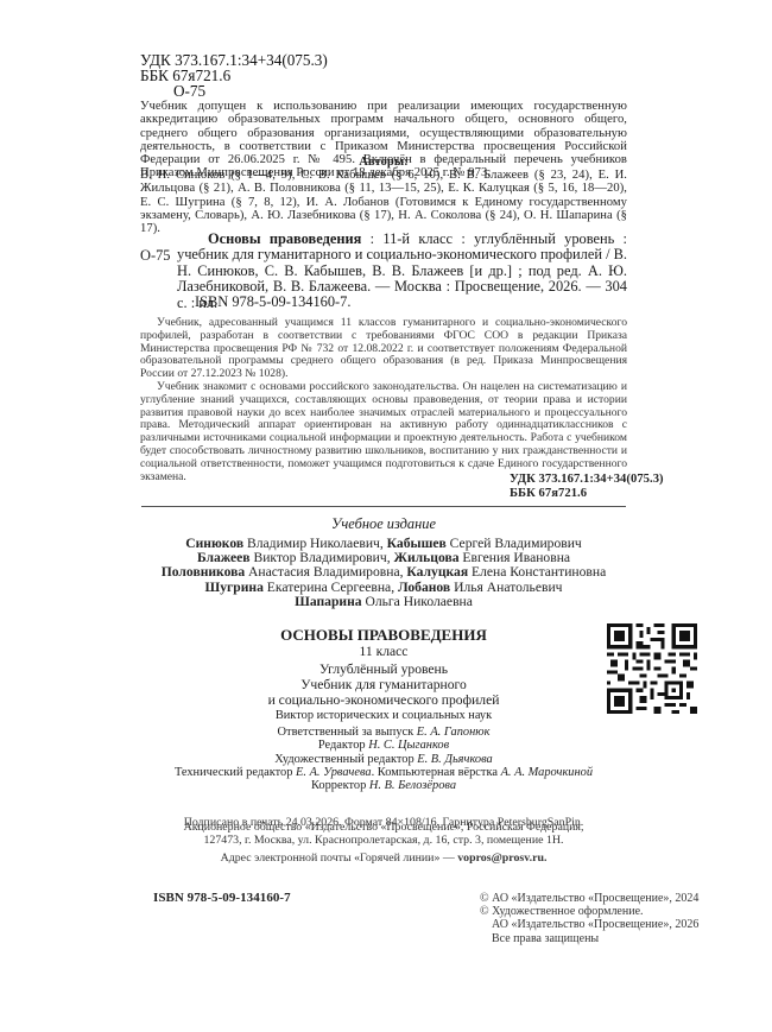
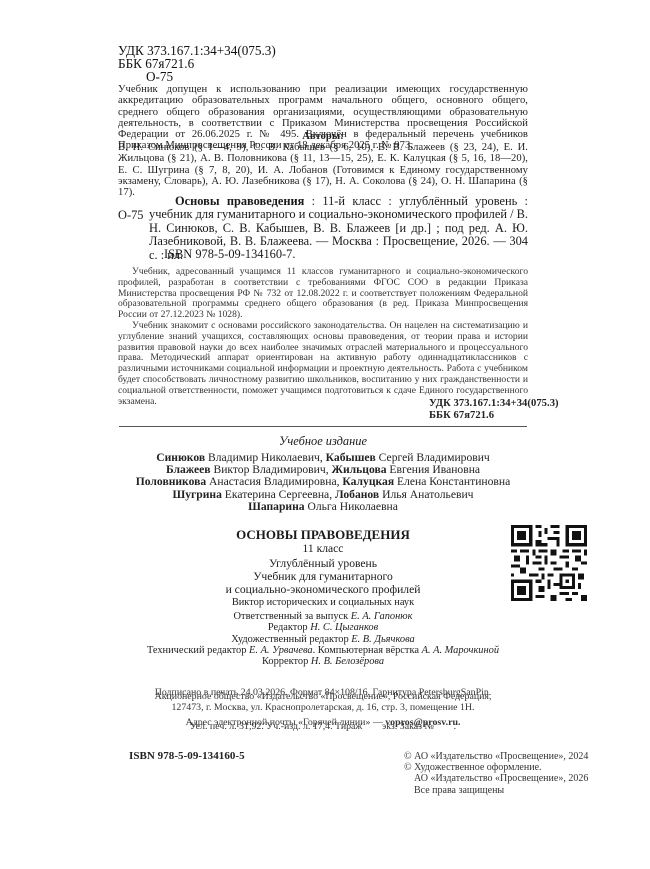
  УДК 373.167.1:34+34(075.3)
  ББК 67я721.6
  О-75
  Учебник допущен к использованию при реализации имеющих государственную аккредитацию образовательных программ начального общего, основного общего, среднего общего образования организациями, осуществляющими образовательную деятельность, в соответствии с Приказом Министерства просвещения Российской Федерации от 26.06.2025 г. № 495. Включён в федеральный перечень учебников Приказом Минпросвещения России от 18 декабря 2025 г. № 973.
  Авторы:
- В. Н. Синюков (§ 1—4, 9), С. В. Кабышев (§ 6, 10), В. В. Блажеев (§ 23, 24), Е. И. Жильцова (§ 21), А. В. Половникова (§ 11, 13—15, 25), Е. К. Калуцкая (§ 5, 16, 18—20), Е. С. Шугрина (§ 7, 8, 12), И. А. Лобанов (Готовимся к Единому государственному экзамену, Словарь), А. Ю. Лазебникова (§ 17), Н. А. Соколова (§ 24), О. Н. Шапарина (§ 17).
+ В. Н. Синюков (§ 1—4, 9), С. В. Кабышев (§ 6, 10), В. В. Блажеев (§ 23, 24), Е. И. Жильцова (§ 21), А. В. Половникова (§ 11, 13—15, 25), Е. К. Калуцкая (§ 5, 16, 18—20), Е. С. Шугрина (§ 7, 8, 20), И. А. Лобанов (Готовимся к Единому государственному экзамену, Словарь), А. Ю. Лазебникова (§ 17), Н. А. Соколова (§ 24), О. Н. Шапарина (§ 17).
  О-75
  Основы правоведения : 11-й класс : углублённый уровень : учебник для гуманитарного и социально-экономического профилей / В. Н. Синюков, С. В. Кабышев, В. В. Блажеев [и др.] ; под ред. А. Ю. Лазебниковой, В. В. Блажеева. — Москва : Просвещение, 2026. — 304 с. : ил.
  ISBN 978-5-09-134160-7.
  Учебник, адресованный учащимся 11 классов гуманитарного и социально-экономического профилей, разработан в соответствии с требованиями ФГОС СОО в редакции Приказа Министерства просвещения РФ № 732 от 12.08.2022 г. и соответствует положениям Федеральной образовательной программы среднего общего образования (в ред. Приказа Минпросвещения России от 27.12.2023 № 1028).
  Учебник знакомит с основами российского законодательства. Он нацелен на систематизацию и углубление знаний учащихся, составляющих основы правоведения, от теории права и истории развития правовой науки до всех наиболее значимых отраслей материального и процессуального права. Методический аппарат ориентирован на активную работу одиннадцатиклассников с различными источниками социальной информации и проектную деятельность. Работа с учебником будет способствовать личностному развитию школьников, воспитанию у них гражданственности и социальной ответственности, поможет учащимся подготовиться к сдаче Единого государственного экзамена.
  УДК 373.167.1:34+34(075.3)
  ББК 67я721.6
  Учебное издание
  Синюков Владимир Николаевич, Кабышев Сергей Владимирович
  Блажеев Виктор Владимирович, Жильцова Евгения Ивановна
  Половникова Анастасия Владимировна, Калуцкая Елена Константиновна
  Шугрина Екатерина Сергеевна, Лобанов Илья Анатольевич
  Шапарина Ольга Николаевна
  ОСНОВЫ ПРАВОВЕДЕНИЯ
  11 класс
  Углублённый уровень
  Учебник для гуманитарного
  и социально-экономического профилей
  Виктор исторических и социальных наук
  Ответственный за выпуск Е. А. Гапонюк
  Редактор Н. С. Цыганков
  Художественный редактор Е. В. Дьячкова
  Технический редактор Е. А. Урвачева. Компьютерная вёрстка А. А. Марочкиной
  Корректор Н. В. Белозёрова
  Подписано в печать 24.03.2026. Формат 84×108/16. Гарнитура PetersburgSanPin.
+ Усл. печ. л. 31,92. Уч.-изд. л. 17,4. Тираж экз. Заказ № .
  Акционерное общество «Издательство «Просвещение», Российская Федерация,
  127473, г. Москва, ул. Краснопролетарская, д. 16, стр. 3, помещение 1Н.
  Адрес электронной почты «Горячей линии» — vopros@prosv.ru.
- ISBN 978-5-09-134160-7
+ ISBN 978-5-09-134160-5
  © АО «Издательство «Просвещение», 2024
  © Художественное оформление.
  АО «Издательство «Просвещение», 2026
  Все права защищены
